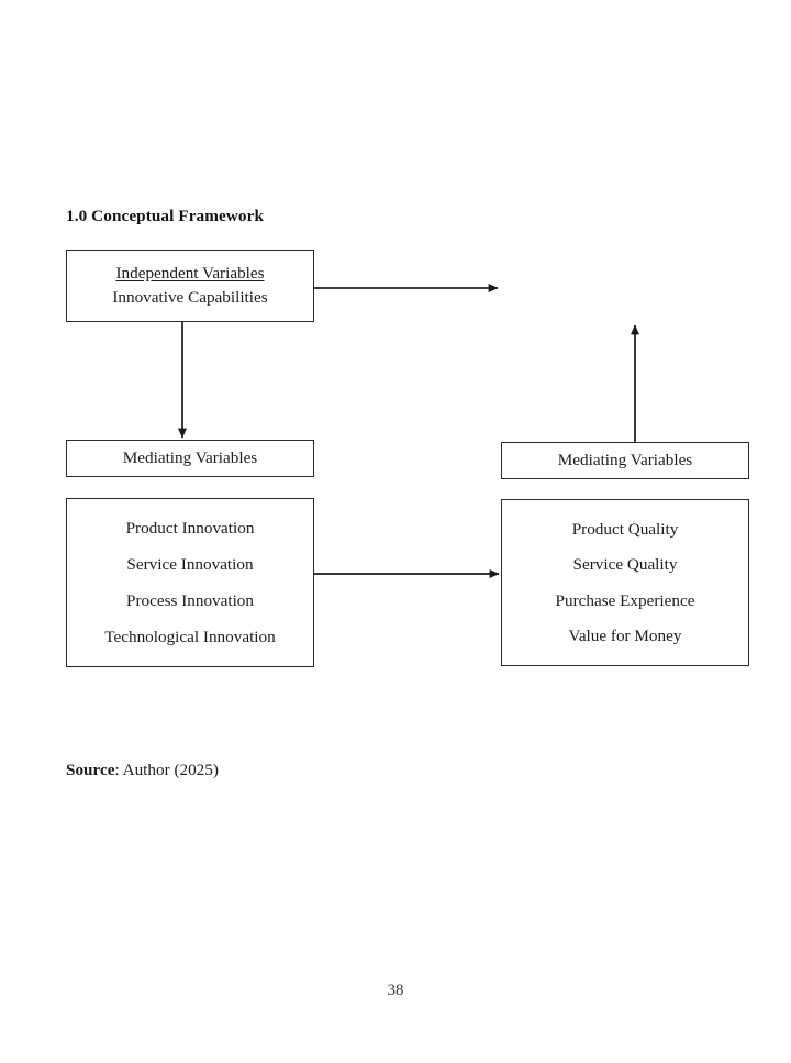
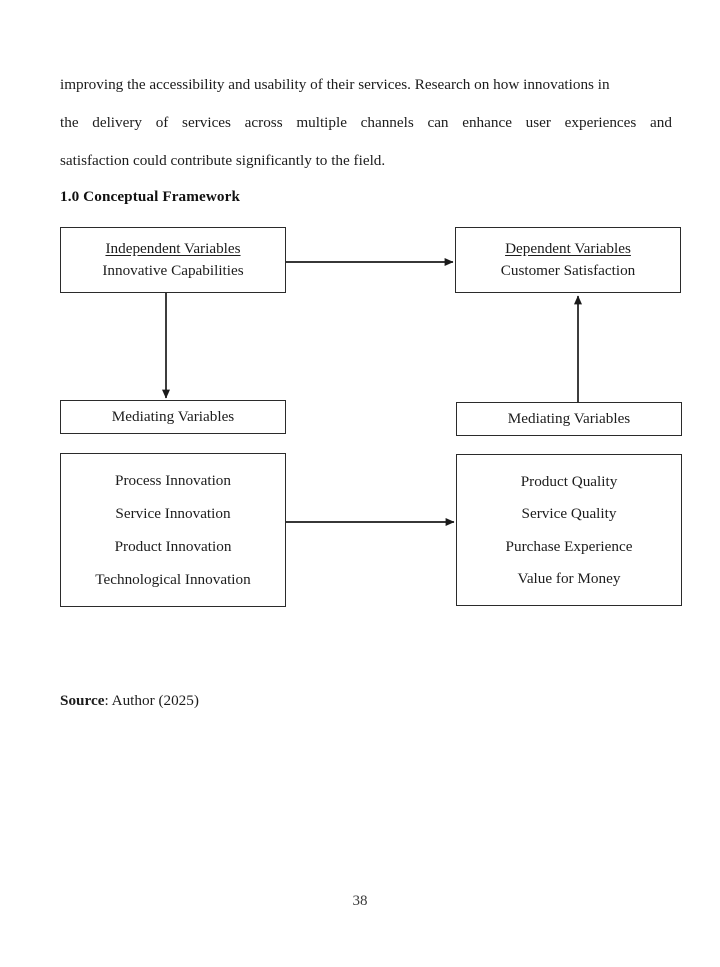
+ improving the accessibility and usability of their services. Research on how innovations in
+ the
+ delivery
+ of
+ services
+ across
+ multiple
+ channels
+ can
+ enhance
+ user
+ experiences
+ and
+ satisfaction could contribute significantly to the field.
  1.0 Conceptual Framework
  Independent Variables
  Innovative Capabilities
+ Dependent Variables
+ Customer Satisfaction
  Mediating Variables
  Mediating Variables
- Product Innovation
+ Process Innovation
  Service Innovation
- Process Innovation
+ Product Innovation
  Technological Innovation
  Product Quality
  Service Quality
  Purchase Experience
  Value for Money
  Source: Author (2025)
  38
